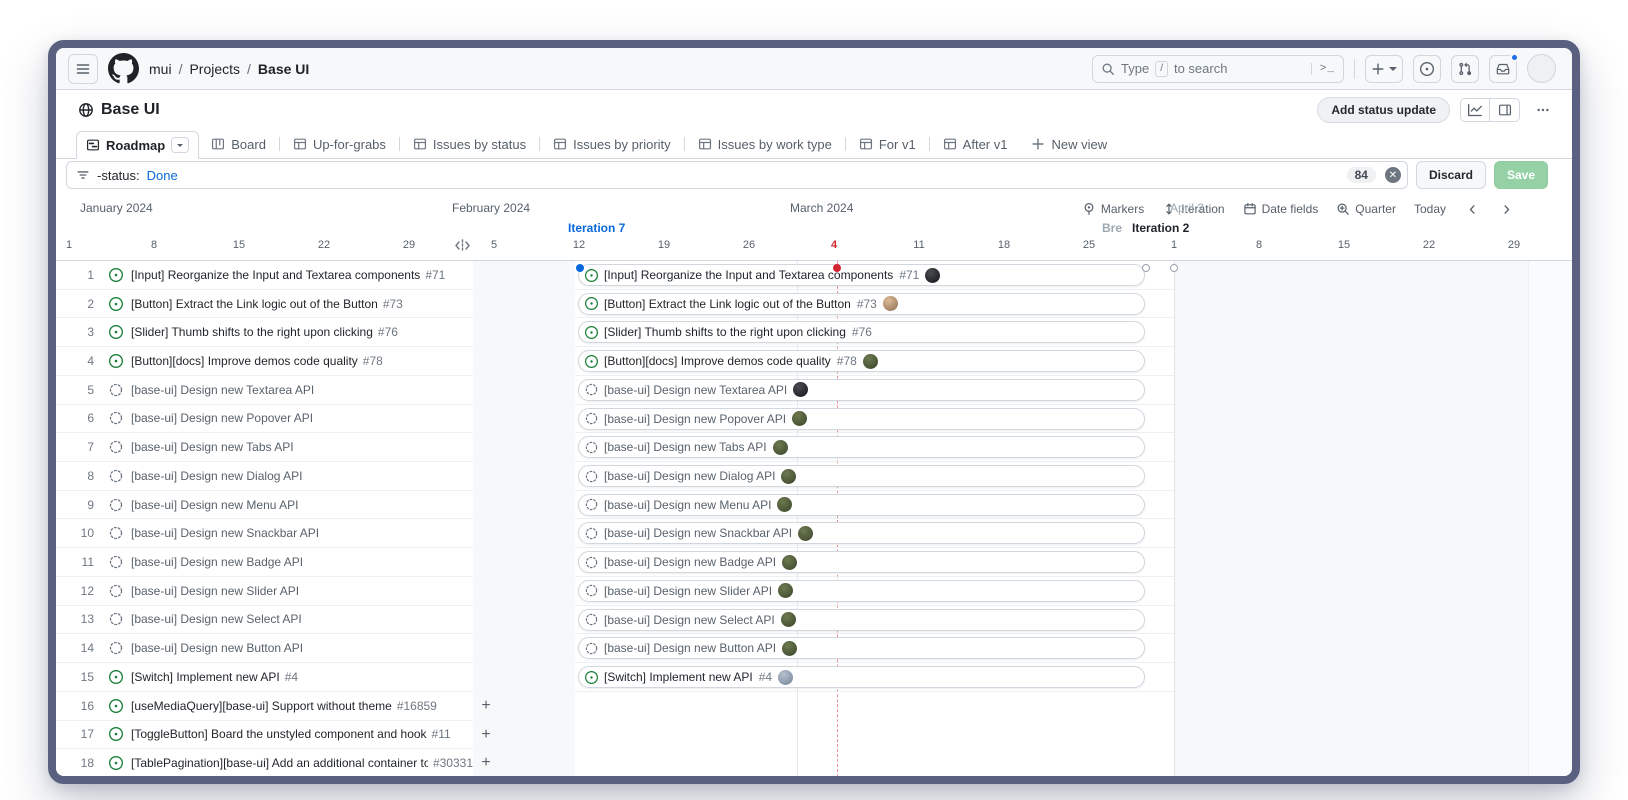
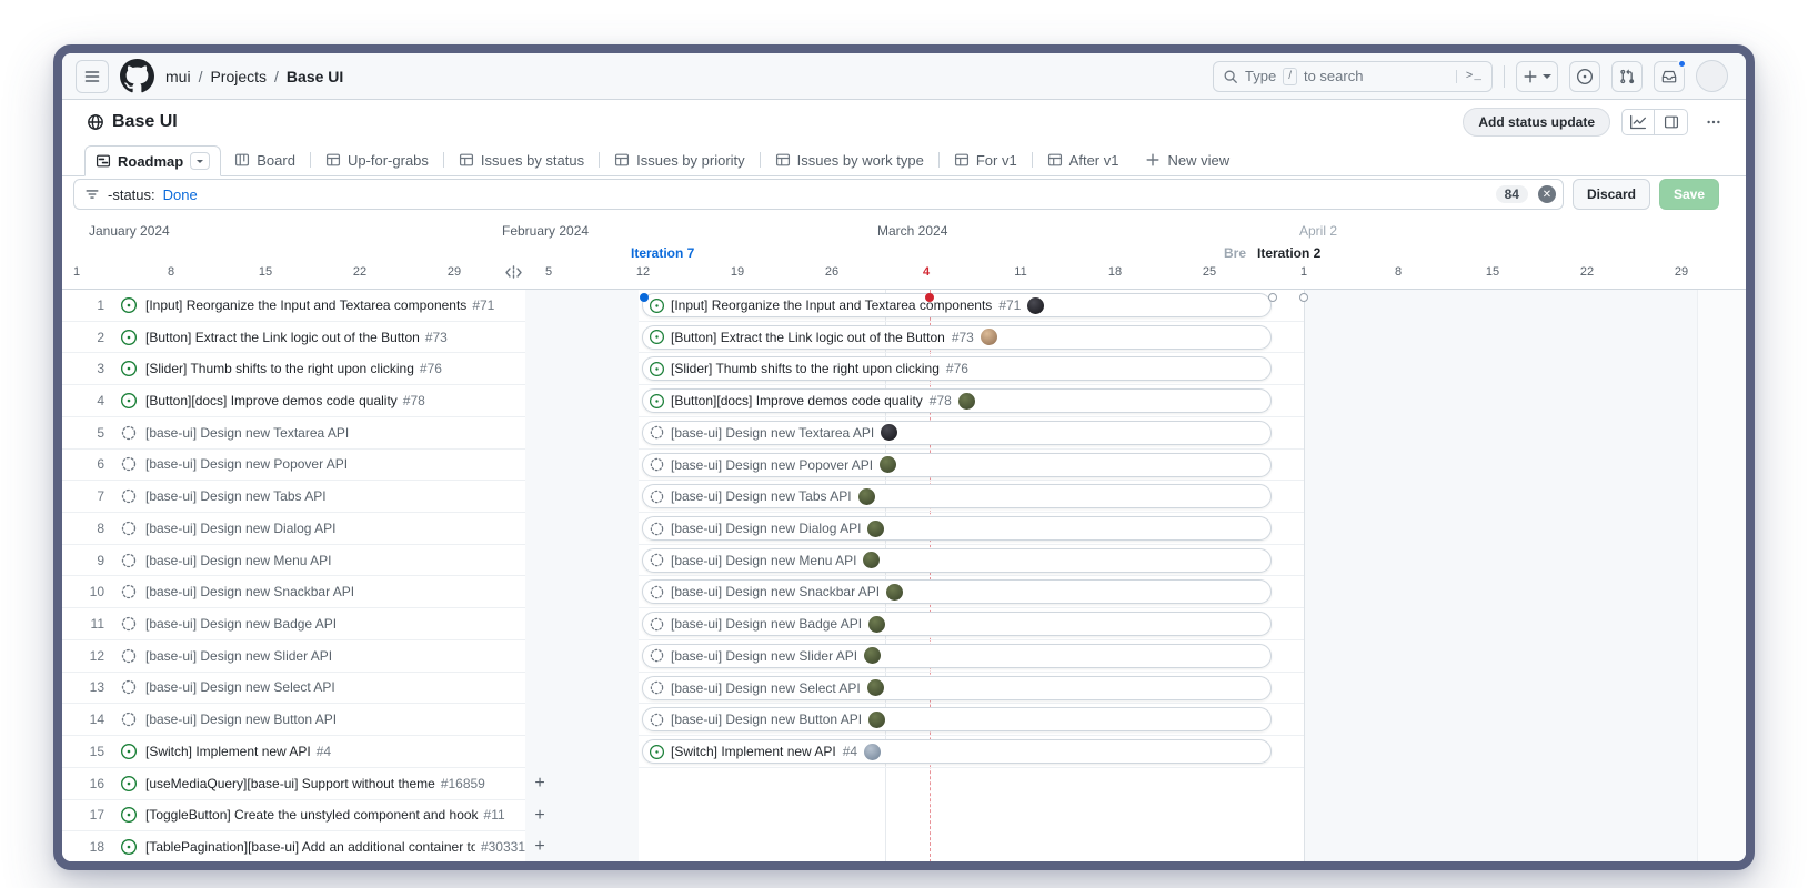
  mui
  /
  Projects
  /
  Base UI
  Type
  /
  to search
  >_
  Base UI
  Add status update
  Roadmap
  Board
  Up-for-grabs
  Issues by status
  Issues by priority
  Issues by work type
  For v1
  After v1
  New view
  -status:
  Done
  84
  ✕
  Discard
  Save
- Markers
- Iteration
- Date fields
- Quarter
- Today
  January 2024
  February 2024
  March 2024
  April 2
  Iteration 7
  Bre
  Iteration 2
  1
  8
  15
  22
  29
  5
  12
  19
  26
  4
  11
  18
  25
  1
  8
  15
  22
  29
  1
  [Input] Reorganize the Input and Textarea components
  #71
  [Input] Reorganize the Input and Textarea components
  #71
  2
  [Button] Extract the Link logic out of the Button
  #73
  [Button] Extract the Link logic out of the Button
  #73
  3
  [Slider] Thumb shifts to the right upon clicking
  #76
  [Slider] Thumb shifts to the right upon clicking
  #76
  4
  [Button][docs] Improve demos code quality
  #78
  [Button][docs] Improve demos code quality
  #78
  5
  [base-ui] Design new Textarea API
  [base-ui] Design new Textarea API
  6
  [base-ui] Design new Popover API
  [base-ui] Design new Popover API
  7
  [base-ui] Design new Tabs API
  [base-ui] Design new Tabs API
  8
  [base-ui] Design new Dialog API
  [base-ui] Design new Dialog API
  9
  [base-ui] Design new Menu API
  [base-ui] Design new Menu API
  10
  [base-ui] Design new Snackbar API
  [base-ui] Design new Snackbar API
  11
  [base-ui] Design new Badge API
  [base-ui] Design new Badge API
  12
  [base-ui] Design new Slider API
  [base-ui] Design new Slider API
  13
  [base-ui] Design new Select API
  [base-ui] Design new Select API
  14
  [base-ui] Design new Button API
  [base-ui] Design new Button API
  15
  [Switch] Implement new API
  #4
  [Switch] Implement new API
  #4
  16
  [useMediaQuery][base-ui] Support without theme
  #16859
  +
  17
- [ToggleButton] Board the unstyled component and hook
+ [ToggleButton] Create the unstyled component and hook
  #11
  +
  18
  [TablePagination][base-ui] Add an additional container to
  #30331
  +
